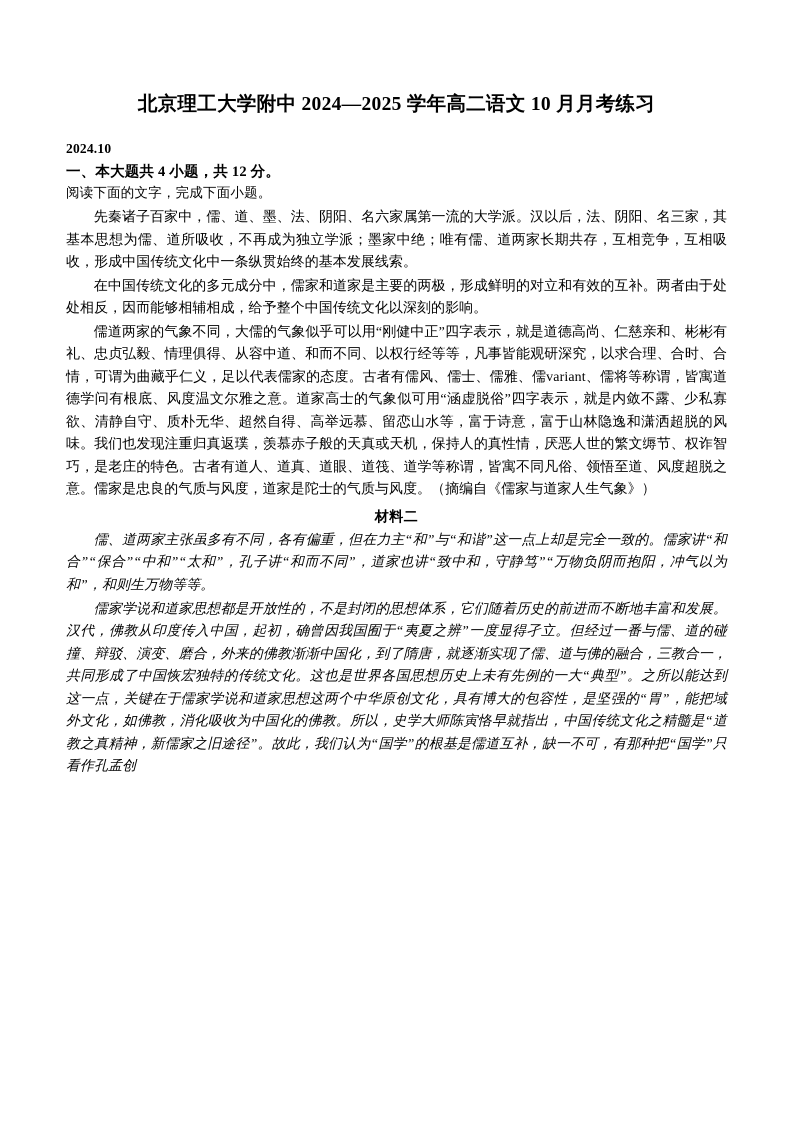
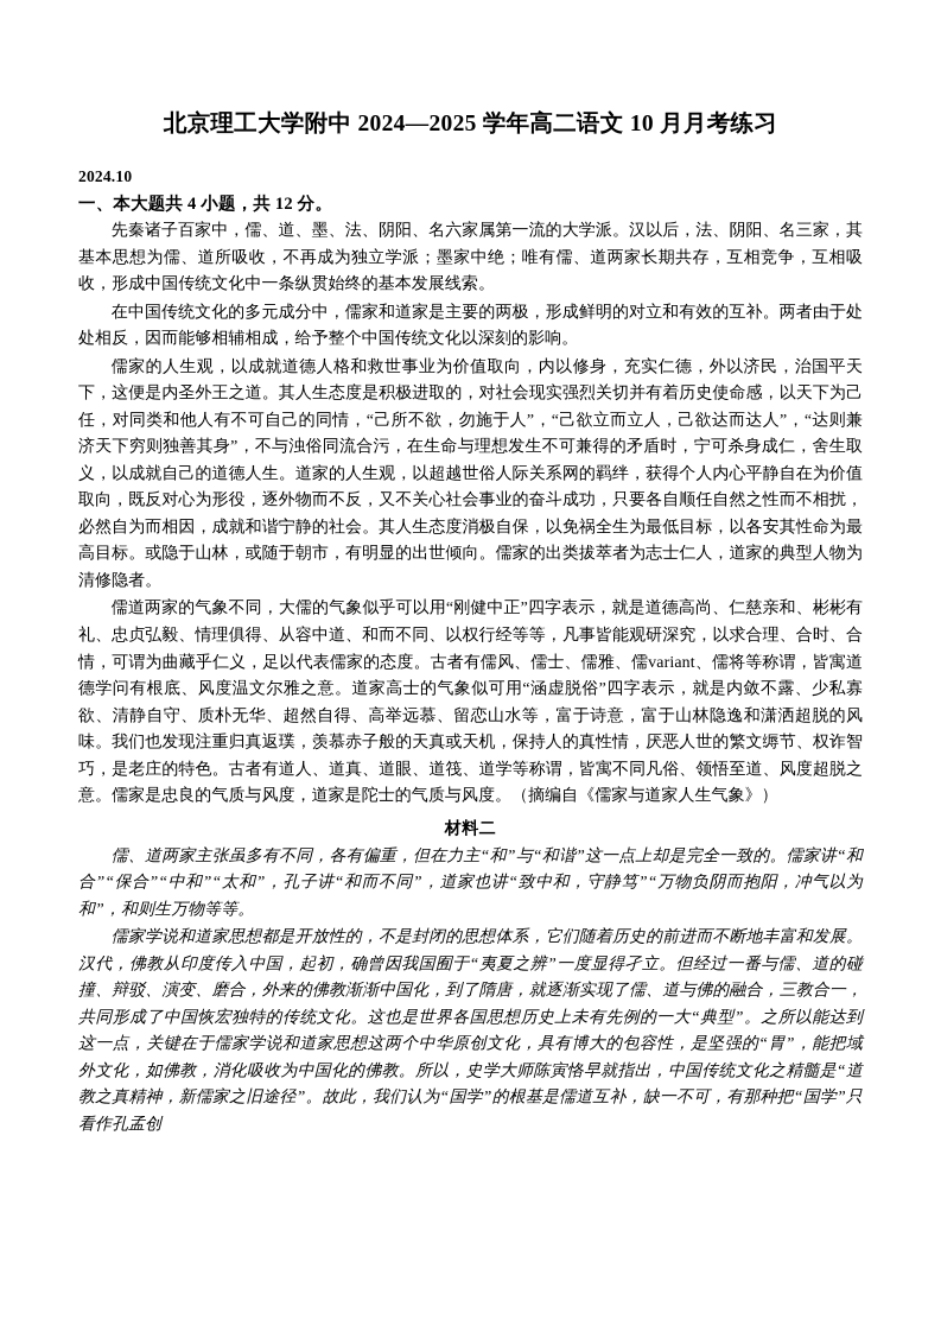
  北京理工大学附中 2024—2025 学年高二语文 10 月月考练习
  2024.10
  一、本大题共 4 小题，共 12 分。
- 阅读下面的文字，完成下面小题。
  先秦诸子百家中，儒、道、墨、法、阴阳、名六家属第一流的大学派。汉以后，法、阴阳、名三家，其基本思想为儒、道所吸收，不再成为独立学派；墨家中绝；唯有儒、道两家长期共存，互相竞争，互相吸收，形成中国传统文化中一条纵贯始终的基本发展线索。
  在中国传统文化的多元成分中，儒家和道家是主要的两极，形成鲜明的对立和有效的互补。两者由于处处相反，因而能够相辅相成，给予整个中国传统文化以深刻的影响。
+ 儒家的人生观，以成就道德人格和救世事业为价值取向，内以修身，充实仁德，外以济民，治国平天下，这便是内圣外王之道。其人生态度是积极进取的，对社会现实强烈关切并有着历史使命感，以天下为己任，对同类和他人有不可自己的同情，“己所不欲，勿施于人”，“己欲立而立人，己欲达而达人”，“达则兼济天下穷则独善其身”，不与浊俗同流合污，在生命与理想发生不可兼得的矛盾时，宁可杀身成仁，舍生取义，以成就自己的道德人生。道家的人生观，以超越世俗人际关系网的羁绊，获得个人内心平静自在为价值取向，既反对心为形役，逐外物而不反，又不关心社会事业的奋斗成功，只要各自顺任自然之性而不相扰，必然自为而相因，成就和谐宁静的社会。其人生态度消极自保，以免祸全生为最低目标，以各安其性命为最高目标。或隐于山林，或随于朝市，有明显的出世倾向。儒家的出类拔萃者为志士仁人，道家的典型人物为清修隐者。
  儒道两家的气象不同，大儒的气象似乎可以用“刚健中正”四字表示，就是道德高尚、仁慈亲和、彬彬有礼、忠贞弘毅、情理俱得、从容中道、和而不同、以权行经等等，凡事皆能观研深究，以求合理、合时、合情，可谓为曲藏乎仁义，足以代表儒家的态度。古者有儒风、儒士、儒雅、儒variant、儒将等称谓，皆寓道德学问有根底、风度温文尔雅之意。道家高士的气象似可用“涵虚脱俗”四字表示，就是内敛不露、少私寡欲、清静自守、质朴无华、超然自得、高举远慕、留恋山水等，富于诗意，富于山林隐逸和潇洒超脱的风味。我们也发现注重归真返璞，羡慕赤子般的天真或天机，保持人的真性情，厌恶人世的繁文缛节、权诈智巧，是老庄的特色。古者有道人、道真、道眼、道筏、道学等称谓，皆寓不同凡俗、领悟至道、风度超脱之意。儒家是忠良的气质与风度，道家是陀士的气质与风度。（摘编自《儒家与道家人生气象》）
  材料二
  儒、道两家主张虽多有不同，各有偏重，但在力主“和”与“和谐”这一点上却是完全一致的。儒家讲“和合”“保合”“中和”“太和”，孔子讲“和而不同”，道家也讲“致中和，守静笃”“万物负阴而抱阳，冲气以为和”，和则生万物等等。
  儒家学说和道家思想都是开放性的，不是封闭的思想体系，它们随着历史的前进而不断地丰富和发展。汉代，佛教从印度传入中国，起初，确曾因我国囿于“夷夏之辨”一度显得孑立。但经过一番与儒、道的碰撞、辩驳、演变、磨合，外来的佛教渐渐中国化，到了隋唐，就逐渐实现了儒、道与佛的融合，三教合一，共同形成了中国恢宏独特的传统文化。这也是世界各国思想历史上未有先例的一大“典型”。之所以能达到这一点，关键在于儒家学说和道家思想这两个中华原创文化，具有博大的包容性，是坚强的“胃”，能把域外文化，如佛教，消化吸收为中国化的佛教。所以，史学大师陈寅恪早就指出，中国传统文化之精髓是“道教之真精神，新儒家之旧途径”。故此，我们认为“国学”的根基是儒道互补，缺一不可，有那种把“国学”只看作孔孟创
